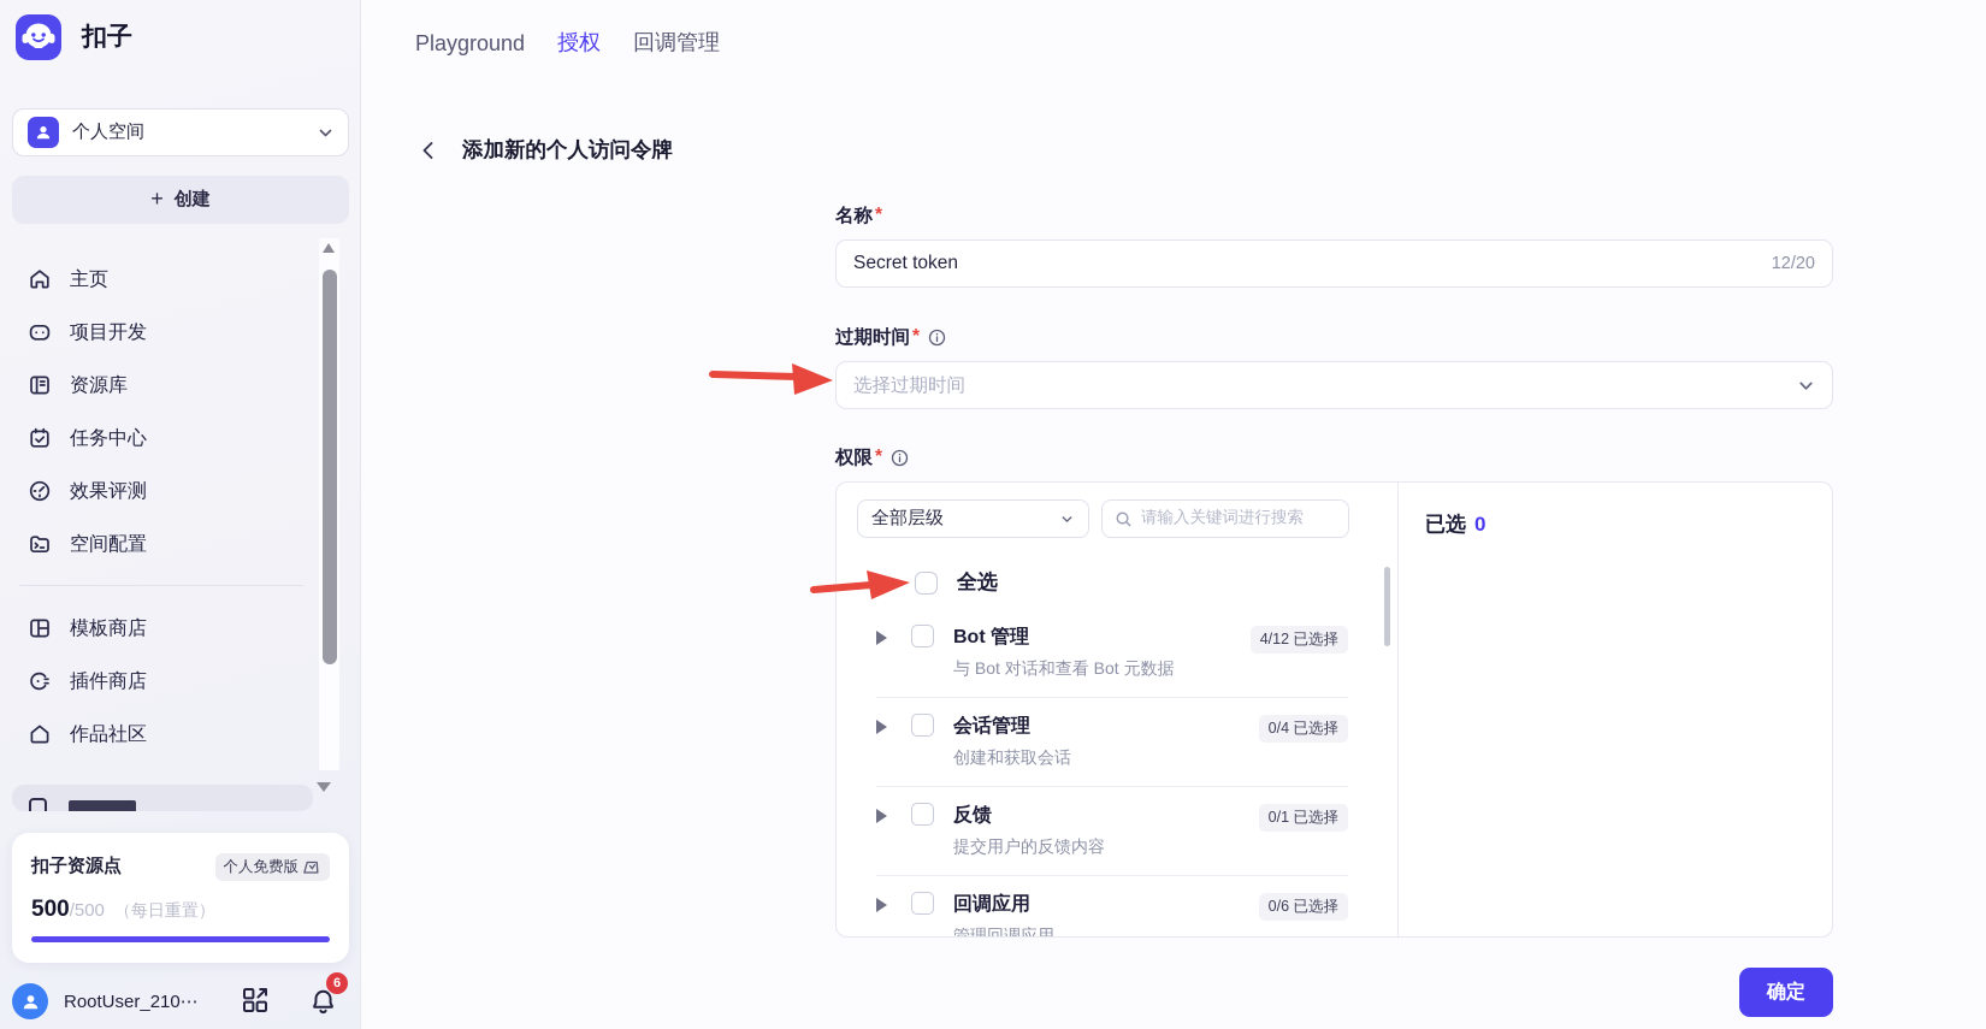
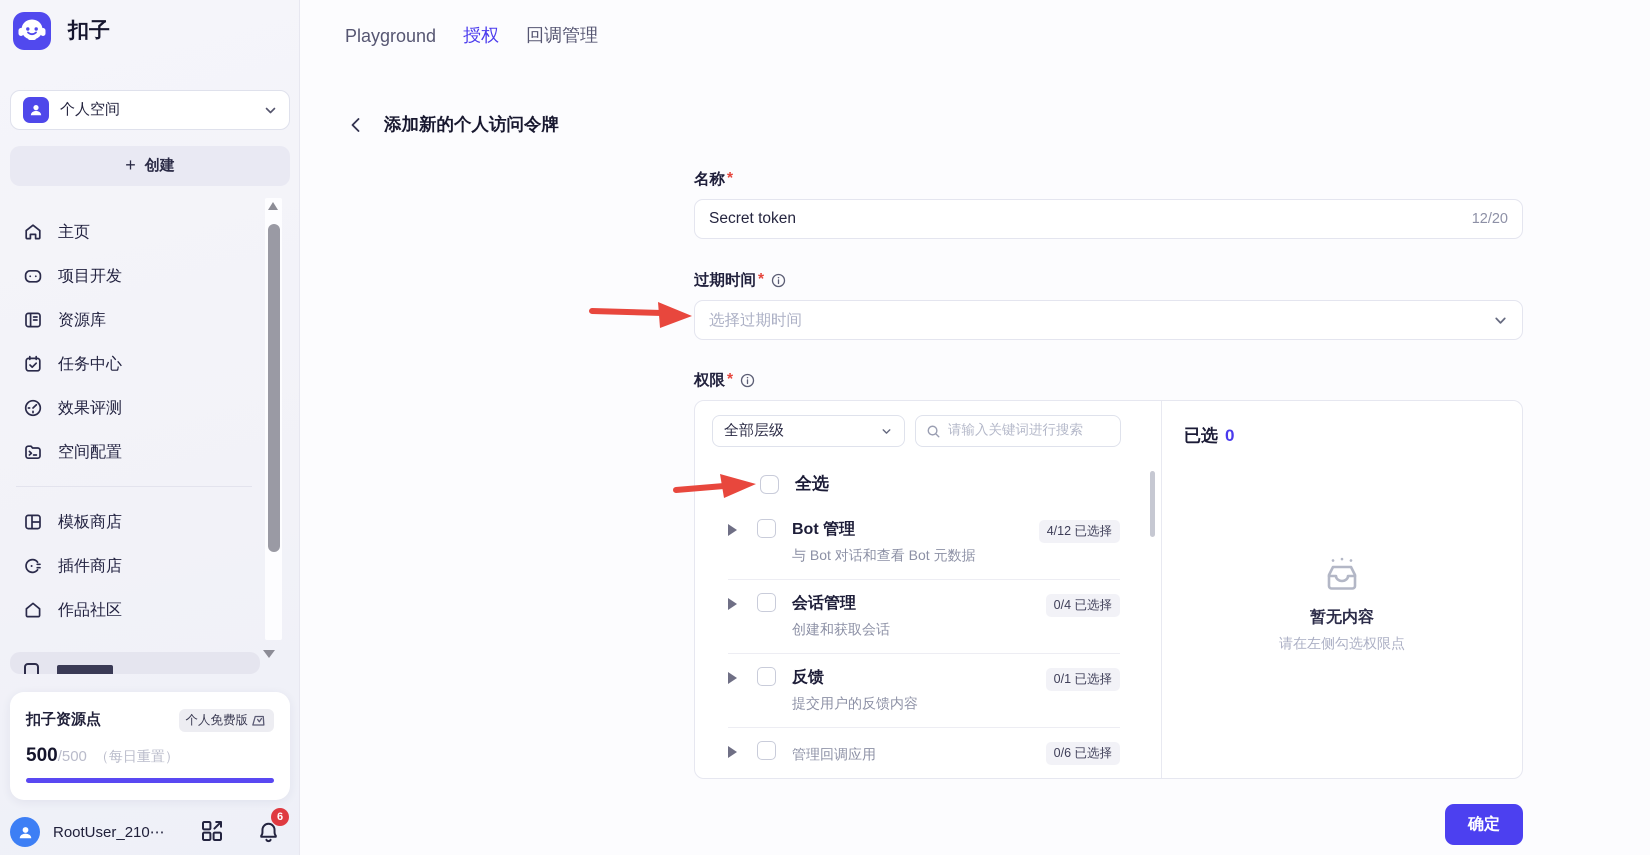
  扣子
  个人空间
  +
  创建
  主页
  项目开发
  资源库
  任务中心
  效果评测
  空间配置
  模板商店
  插件商店
  作品社区
  扣子资源点
  个人免费版
  500
  /500
  （每日重置）
  RootUser_210⋯
  6
  Playground
  授权
  回调管理
  添加新的个人访问令牌
  名称
  *
  Secret token
  12/20
  过期时间
  *
  选择过期时间
  权限
  *
  全部层级
  请输入关键词进行搜索
  全选
  Bot 管理
  与 Bot 对话和查看 Bot 元数据
  4/12 已选择
  会话管理
  创建和获取会话
  0/4 已选择
  反馈
  提交用户的反馈内容
  0/1 已选择
- 回调应用
  管理回调应用
  0/6 已选择
  已选
  0
+ 暂无内容
+ 请在左侧勾选权限点
  确定
